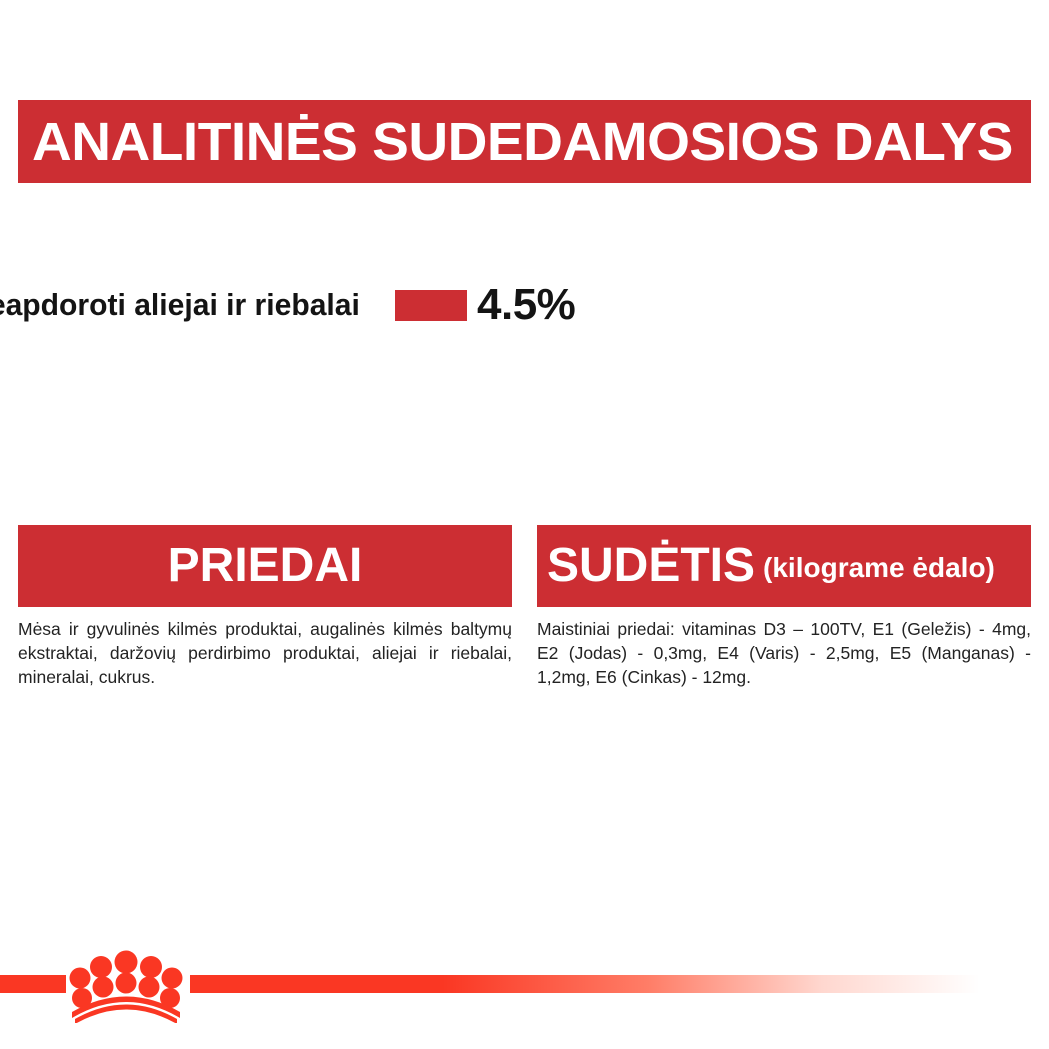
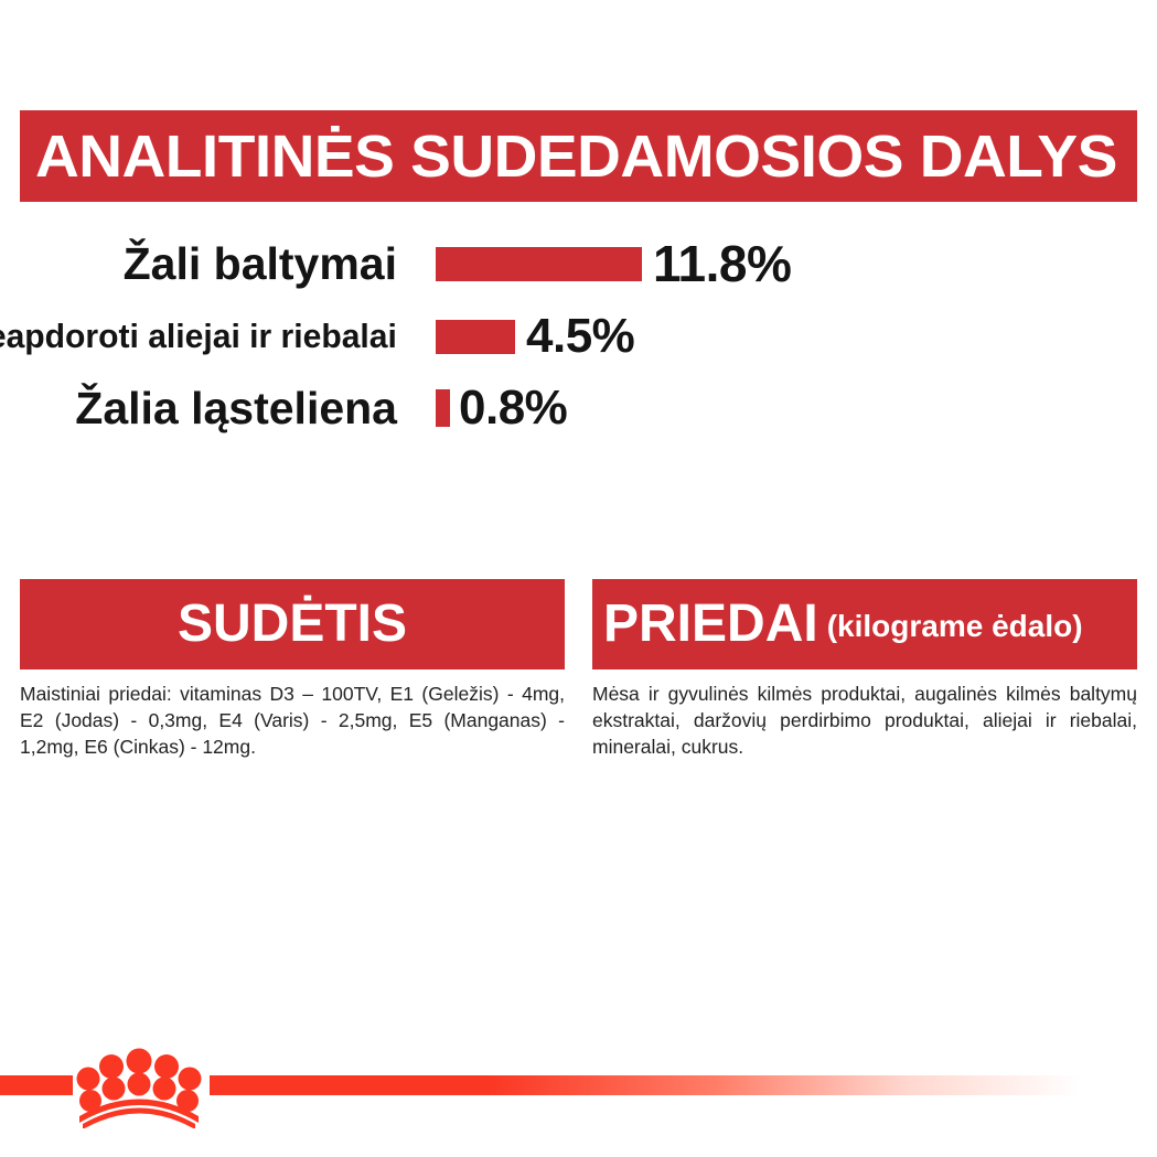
  ANALITINĖS SUDEDAMOSIOS DALYS
+ Žali baltymai
+ 11.8%
  apdoroti aliejai ir riebalai
  4.5%
+ Žalia ląsteliena
+ 0.8%
- PRIEDAI
+ SUDĖTIS
- Mėsa ir gyvulinės kilmės produktai, augalinės kilmės baltymų ekstraktai, daržovių perdirbimo produktai, aliejai ir riebalai, mineralai, cukrus.
+ Maistiniai priedai: vitaminas D3 – 100TV, E1 (Geležis) - 4mg, E2 (Jodas) - 0,3mg, E4 (Varis) - 2,5mg, E5 (Manganas) - 1,2mg, E6 (Cinkas) - 12mg.
- SUDĖTIS
+ PRIEDAI
  (kilograme ėdalo)
- Maistiniai priedai: vitaminas D3 – 100TV, E1 (Geležis) - 4mg, E2 (Jodas) - 0,3mg, E4 (Varis) - 2,5mg, E5 (Manganas) - 1,2mg, E6 (Cinkas) - 12mg.
+ Mėsa ir gyvulinės kilmės produktai, augalinės kilmės baltymų ekstraktai, daržovių perdirbimo produktai, aliejai ir riebalai, mineralai, cukrus.
